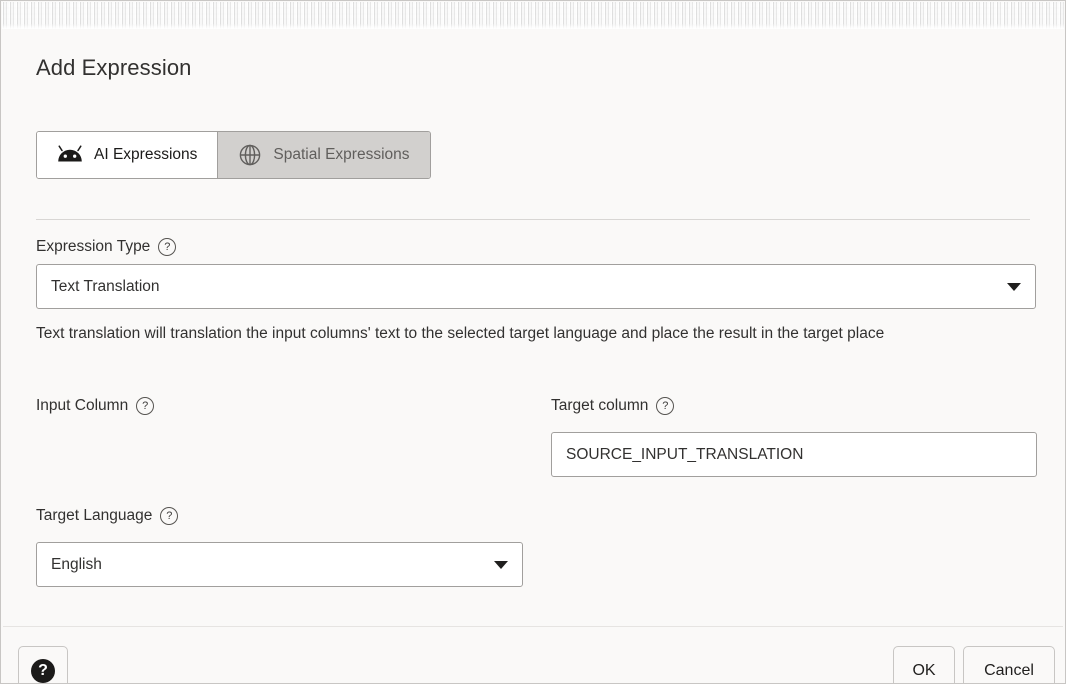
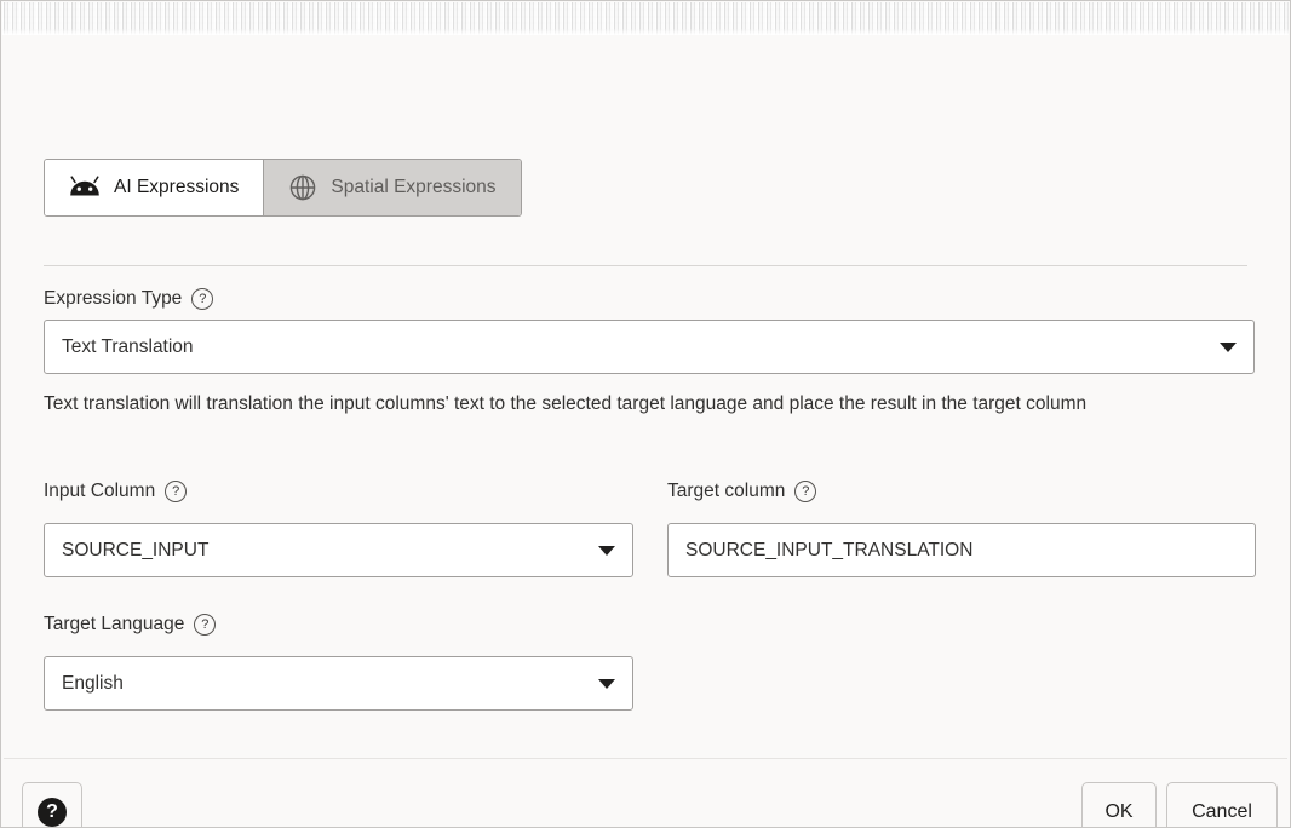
- Add Expression
  AI Expressions
  Spatial Expressions
  Expression Type
  ?
  Text Translation
- Text translation will translation the input columns' text to the selected target language and place the result in the target place
+ Text translation will translation the input columns' text to the selected target language and place the result in the target column
  Input Column
  ?
+ SOURCE_INPUT
  Target column
  ?
  SOURCE_INPUT_TRANSLATION
  Target Language
  ?
  English
  ?
  OK
  Cancel
